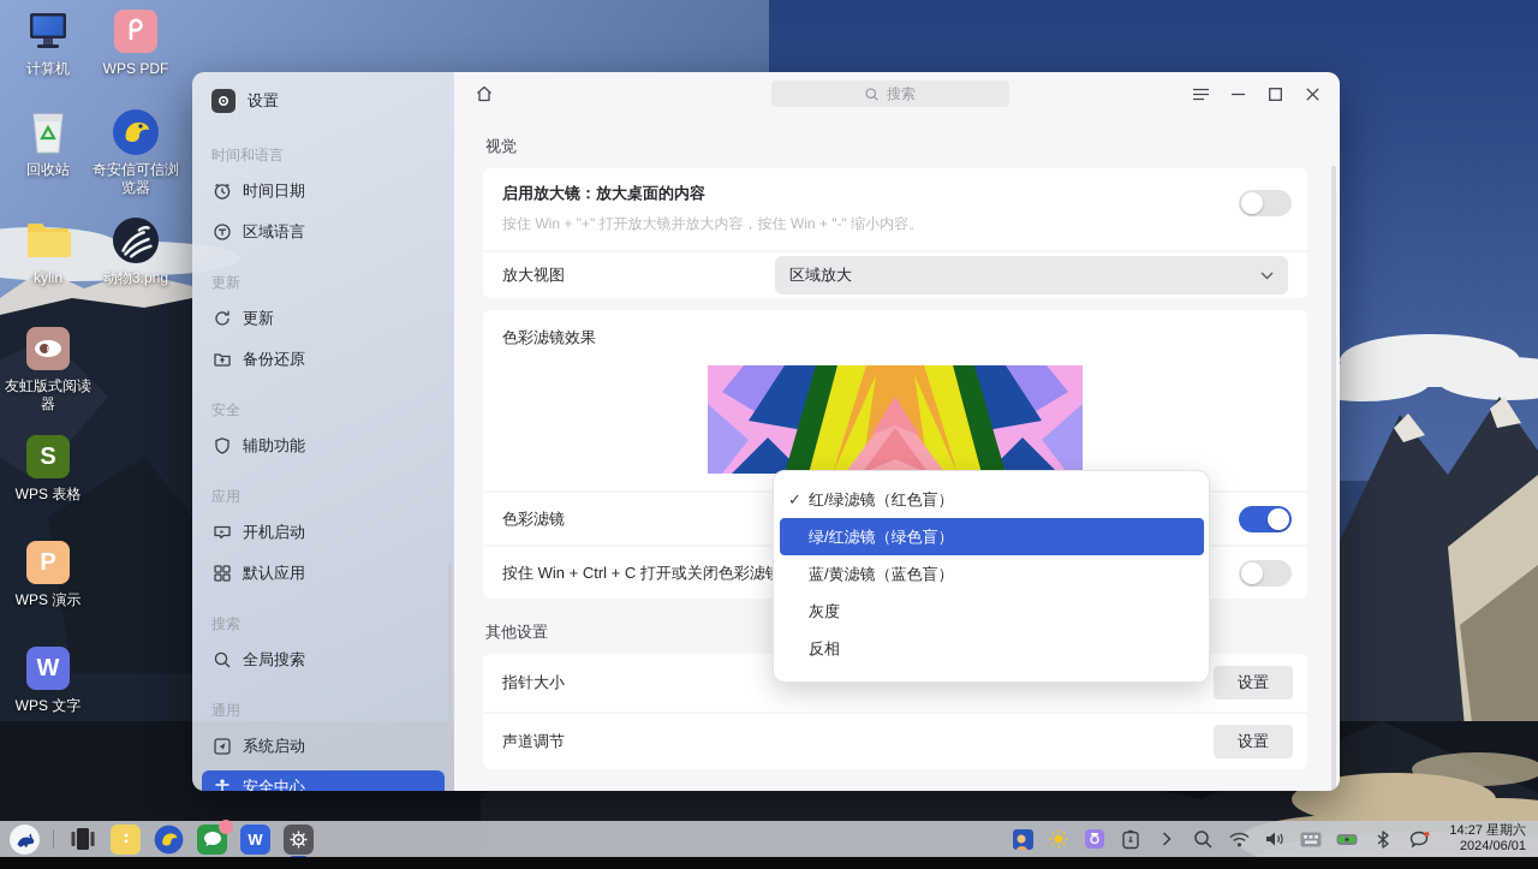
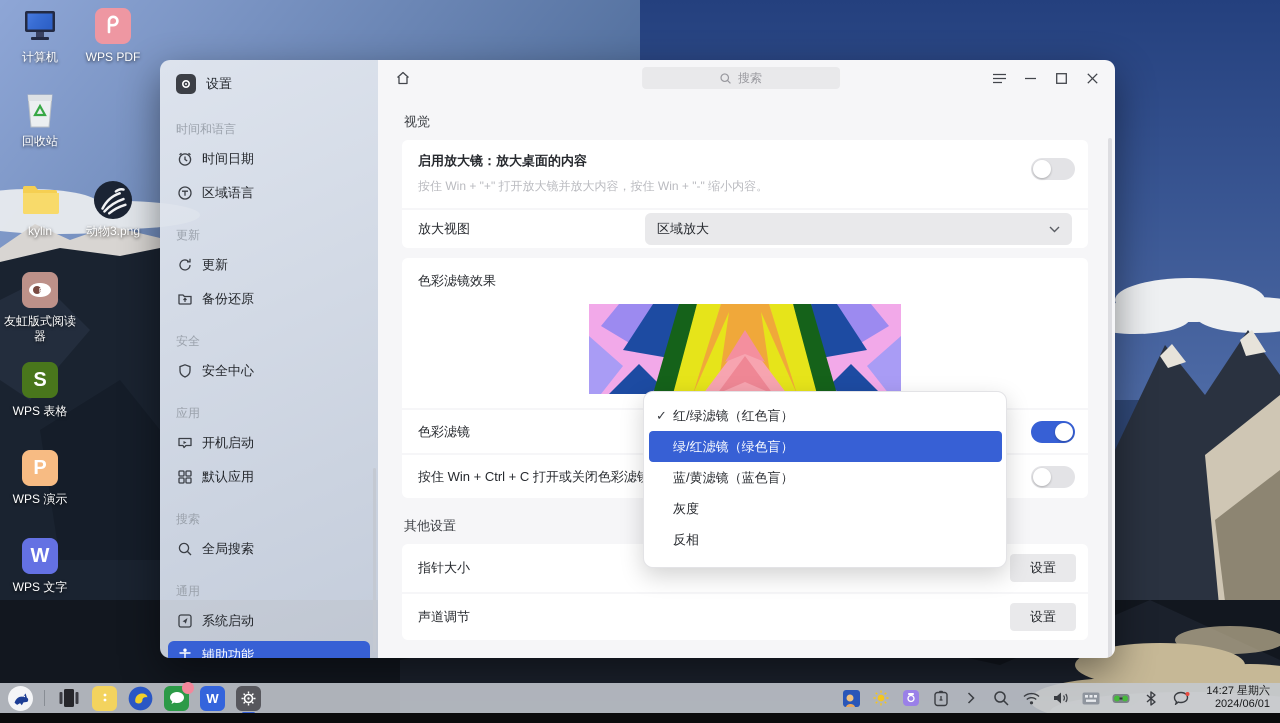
  计算机
  WPS PDF
  回收站
- 奇安信可信浏
- 览器
  kylin
  动物3.png
  友虹版式阅读
  器
  S
  WPS 表格
  P
  WPS 演示
  W
  WPS 文字
  设置
  时间和语言
  时间日期
  区域语言
  更新
  更新
  备份还原
  安全
- 辅助功能
+ 安全中心
  应用
  开机启动
  默认应用
  搜索
  全局搜索
  通用
  系统启动
- 安全中心
+ 辅助功能
  搜索
  视觉
  启用放大镜：放大桌面的内容
  按住 Win + "+" 打开放大镜并放大内容，按住 Win + "-" 缩小内容。
  放大视图
  区域放大
  色彩滤镜效果
  色彩滤镜
  按住 Win + Ctrl + C 打开或关闭色彩滤
  其他设置
  指针大小
  设置
  声道调节
  设置
  ✓
  红/绿滤镜（红色盲）
  绿/红滤镜（绿色盲）
  蓝/黄滤镜（蓝色盲）
  灰度
  反相
  W
  14:27 星期六
  2024/06/01
